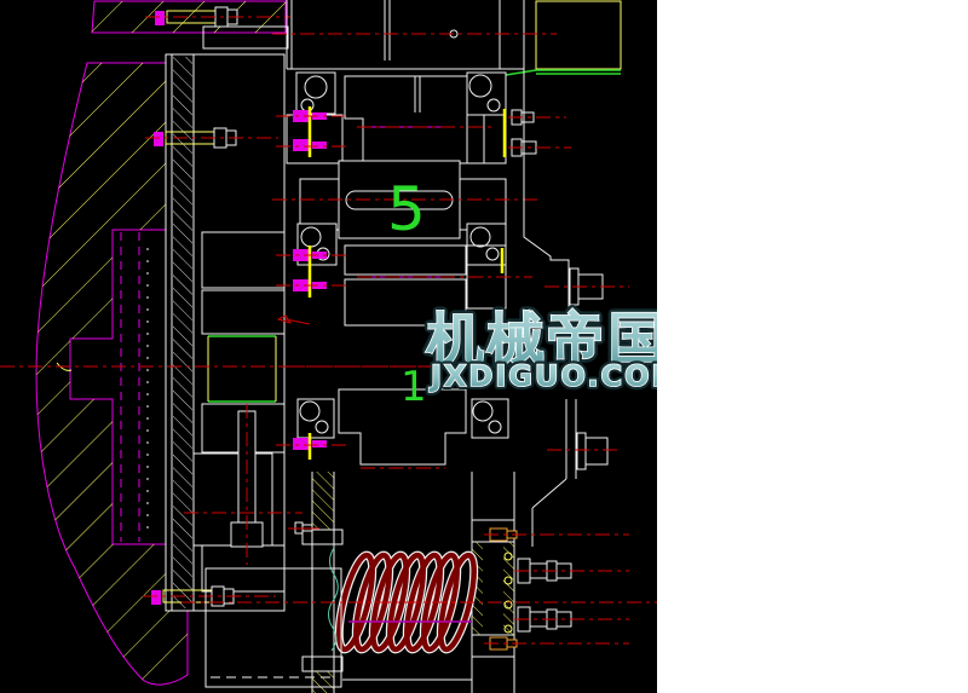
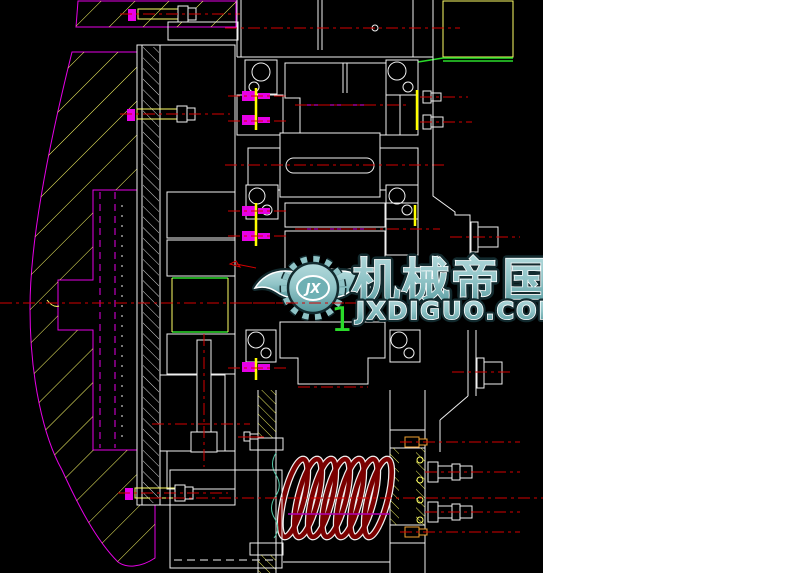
+ JX
  机械帝国
  JXDIGUO.CO
- 5
  1
